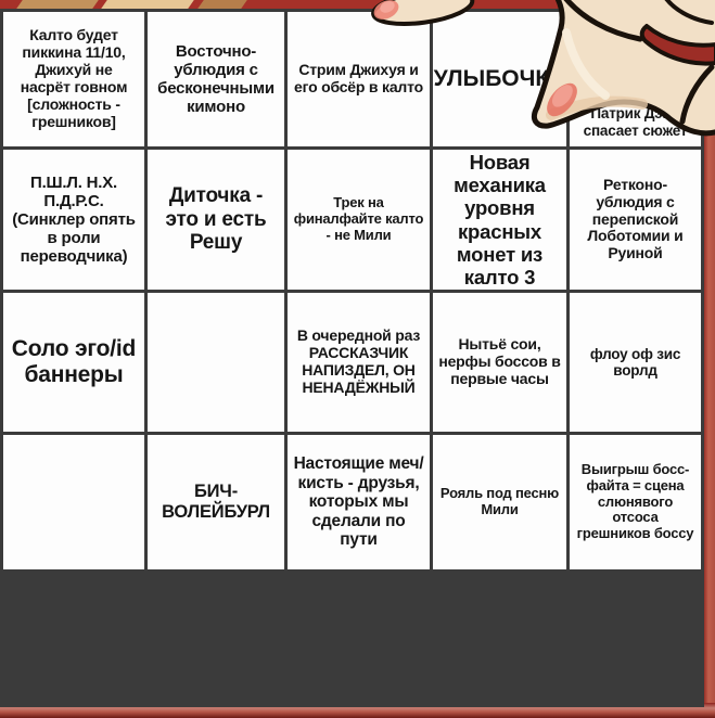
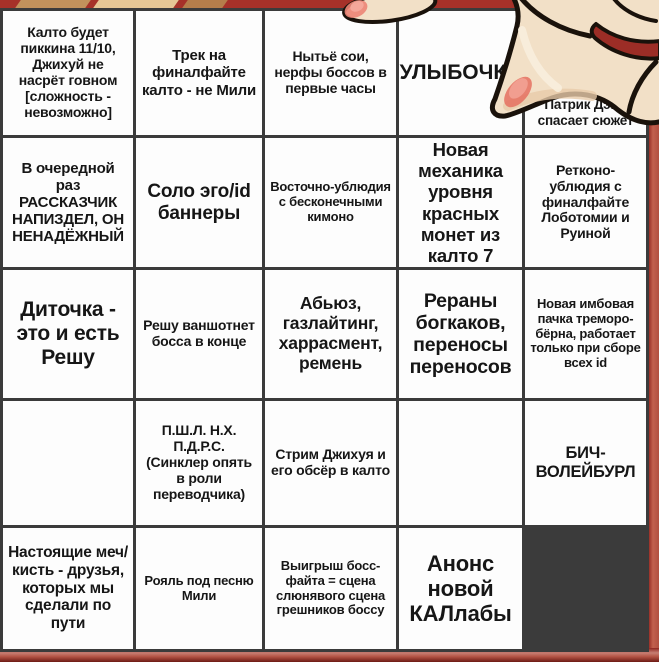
- Калто будет пиккина 11/10, Джихуй не насрёт говном [сложность - грешников]
+ Калто будет пиккина 11/10, Джихуй не насрёт говном [сложность - невозможно]
- Восточно-ублюдия с бесконечными кимоно
+ Трек на финалфайте калто - не Мили
- Стрим Джихуя и его обсёр в калто
+ Нытьё сои, нерфы боссов в первые часы
  УЛЫБОЧК
  Патрик Д спасает сюже
- П.Ш.Л. Н.Х. П.Д.Р.С. (Синклер опять в роли переводчика)
+ В очередной раз РАССКАЗЧИК НАПИЗДЕЛ, ОН НЕНАДЁЖНЫЙ
- Диточка - это и есть Решу
+ Соло эго/id баннеры
- Трек на финалфайте калто - не Мили
+ Восточно-ублюдия с бесконечными кимоно
- Новая механика уровня красных монет из калто 3
+ Новая механика уровня красных монет из калто 7
- Ретконо-ублюдия с перепиской Лоботомии и Руиной
+ Ретконо-ублюдия с финалфайте Лоботомии и Руиной
- Соло эго/id баннеры
+ Диточка - это и есть Решу
+ Решу ваншотнет босса в конце
+ Абьюз, газлайтинг, харрасмент, ремень
+ Рераны богкаков, переносы переносов
+ Новая имбовая пачка треморо-бёрна, работает только при сборе всех id
- В очередной раз РАССКАЗЧИК НАПИЗДЕЛ, ОН НЕНАДЁЖНЫЙ
+ П.Ш.Л. Н.Х. П.Д.Р.С. (Синклер опять в роли переводчика)
- Нытьё сои, нерфы боссов в первые часы
+ Стрим Джихуя и его обсёр в калто
- флоу оф зис ворлд
  БИЧ-ВОЛЕЙБУРЛ
  Настоящие меч/кисть - друзья, которых мы сделали по пути
  Рояль под песню Мили
- Выигрыш босс-файта = сцена слюнявого отсоса грешников боссу
+ Выигрыш босс-файта = сцена слюнявого сцена грешников боссу
+ Анонс новой КАЛлабы
